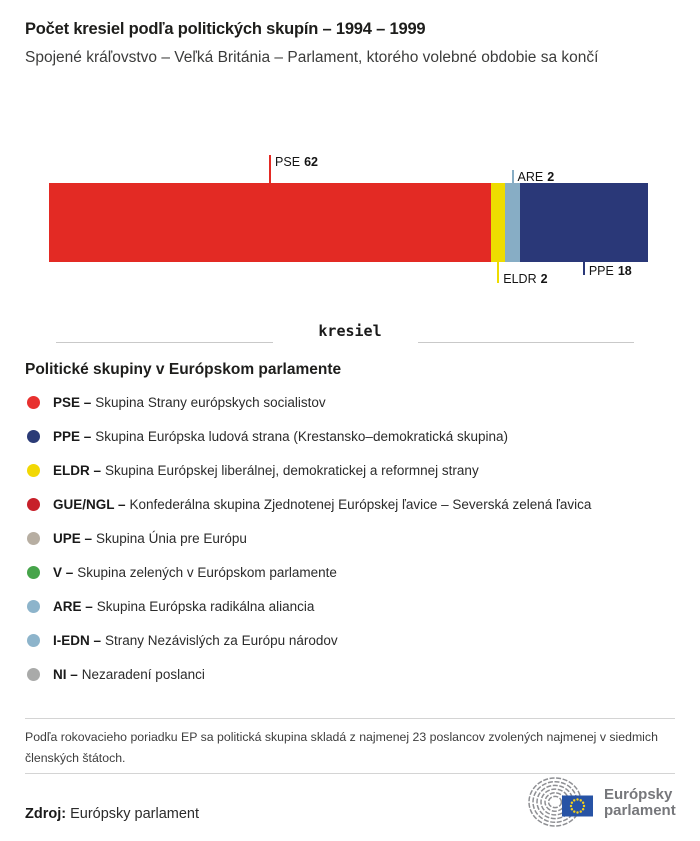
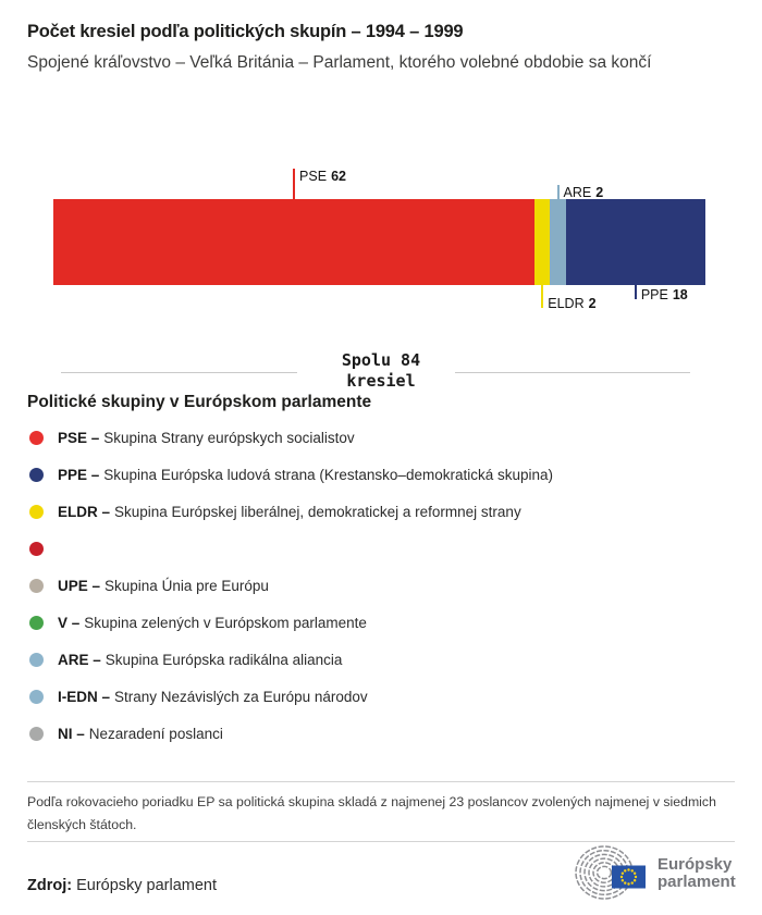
  Počet kresiel podľa politických skupín – 1994 – 1999
  Spojené kráľovstvo – Veľká Británia – Parlament, ktorého volebné obdobie sa končí
  PSE 62
  ELDR 2
  ARE 2
  PPE 18
+ Spolu 84
  kresiel
  Politické skupiny v Európskom parlamente
  PSE – Skupina Strany európskych socialistov
  PPE – Skupina Európska ludová strana (Krestansko–demokratická skupina)
  ELDR – Skupina Európskej liberálnej, demokratickej a reformnej strany
- GUE/NGL – Konfederálna skupina Zjednotenej Európskej ľavice – Severská zelená ľavica
  UPE – Skupina Únia pre Európu
  V – Skupina zelených v Európskom parlamente
  ARE – Skupina Európska radikálna aliancia
  I-EDN – Strany Nezávislých za Európu národov
  NI – Nezaradení poslanci
  Podľa rokovacieho poriadku EP sa politická skupina skladá z najmenej 23 poslancov zvolených najmenej v siedmich členských štátoch.
  Zdroj: Európsky parlament
  Európsky
  parlament
